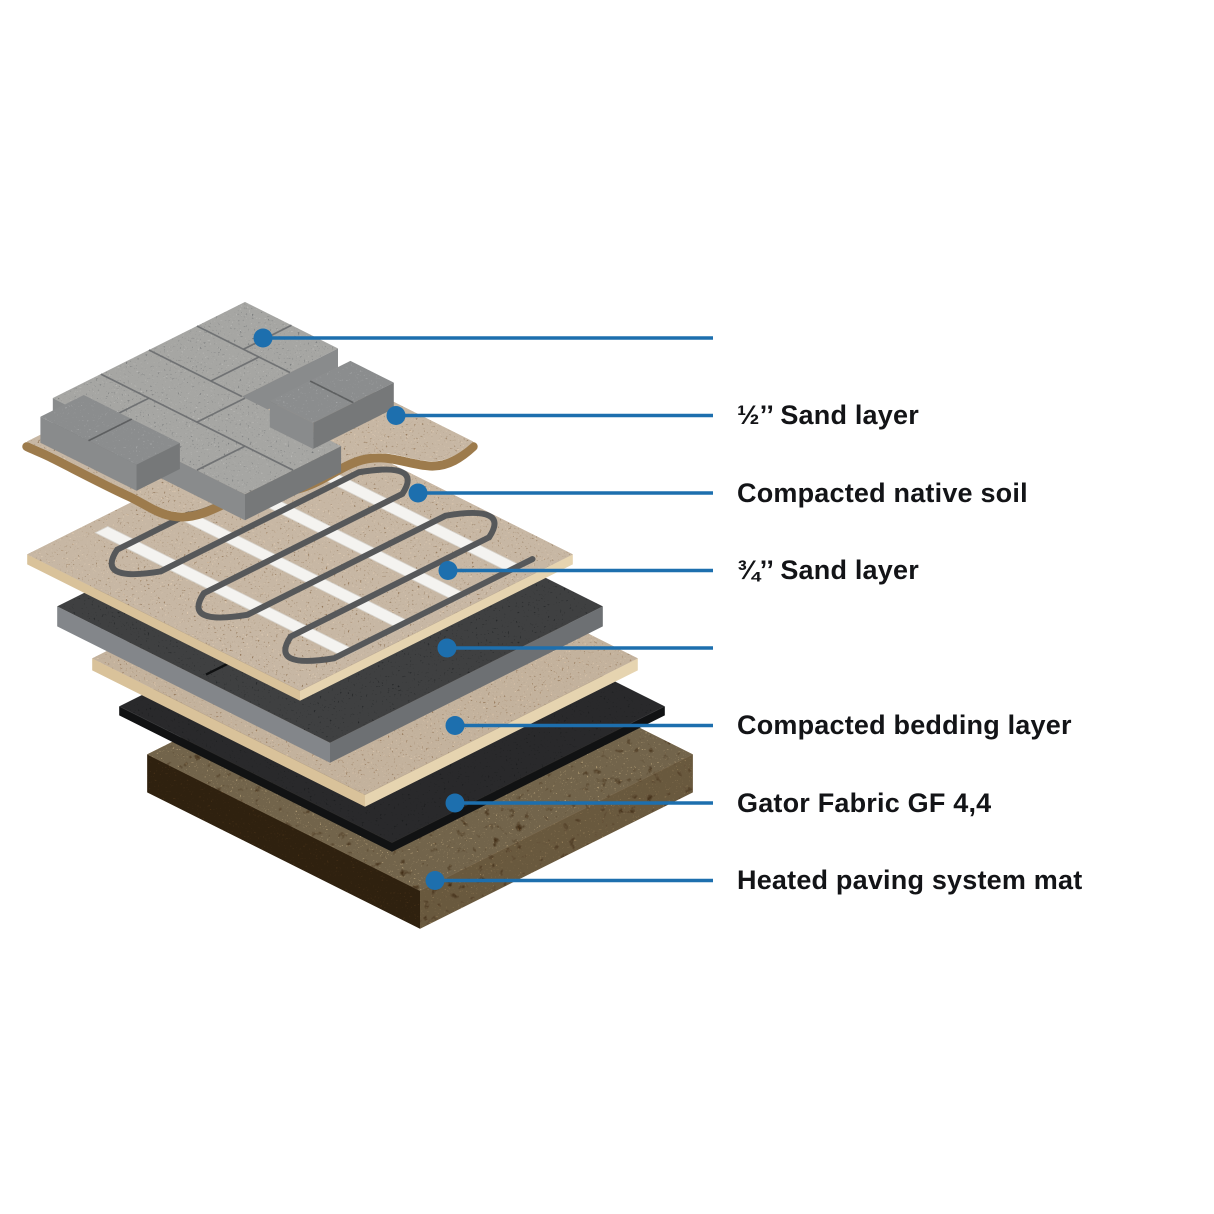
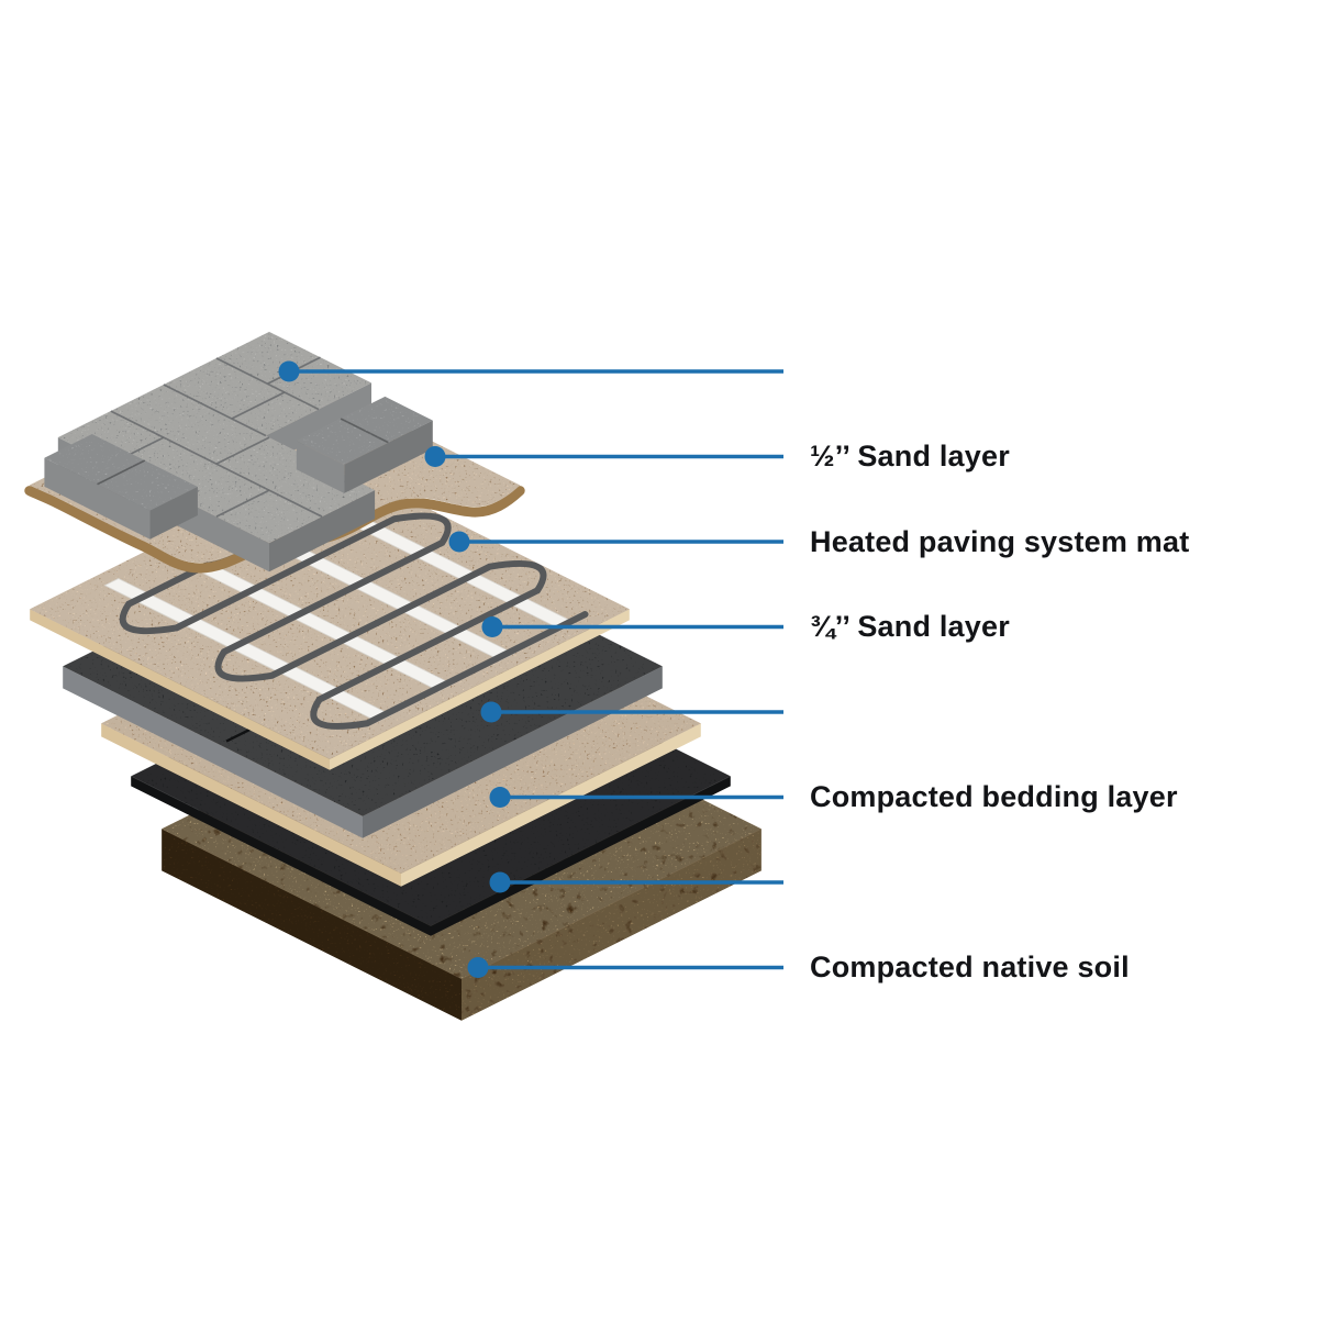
  ½’’ Sand layer
- Compacted native soil
+ Heated paving system mat
  ¾’’ Sand layer
  Compacted bedding layer
- Gator Fabric GF 4,4
- Heated paving system mat
+ Compacted native soil
